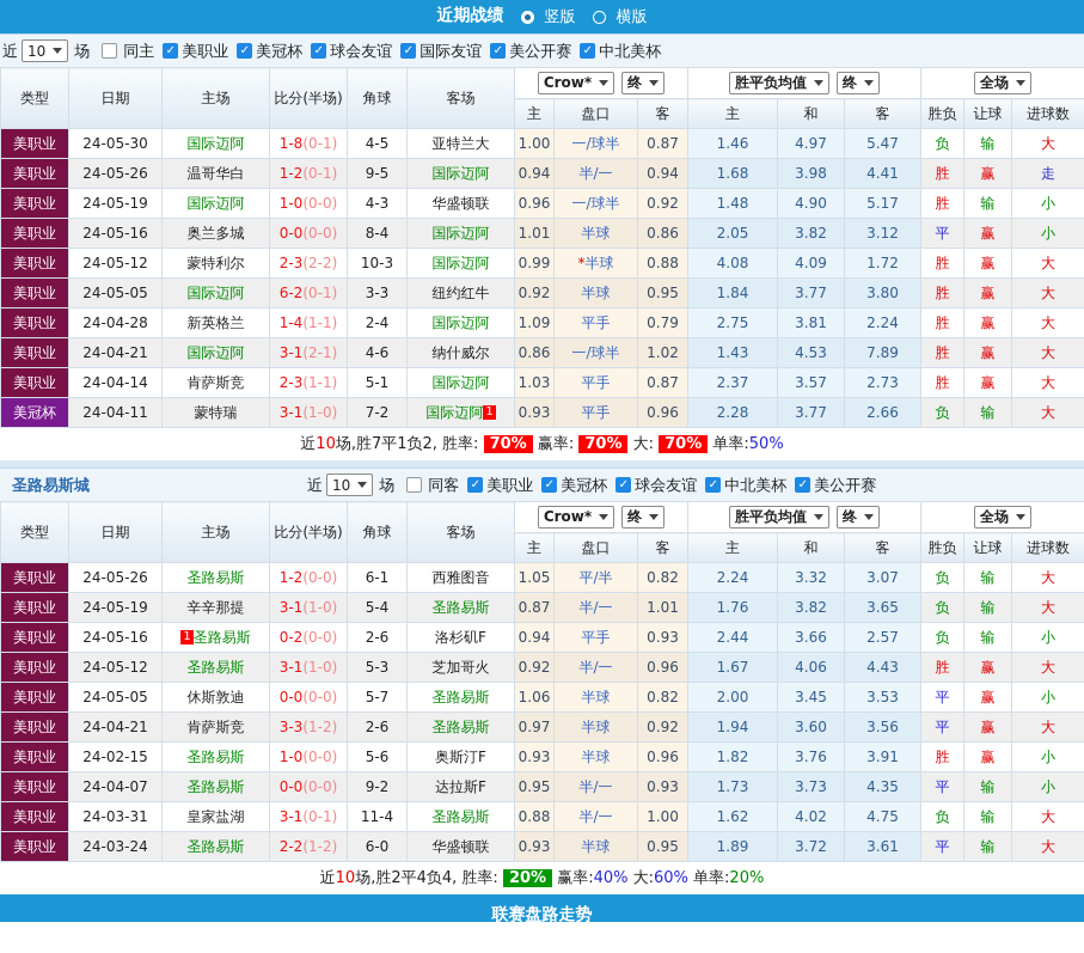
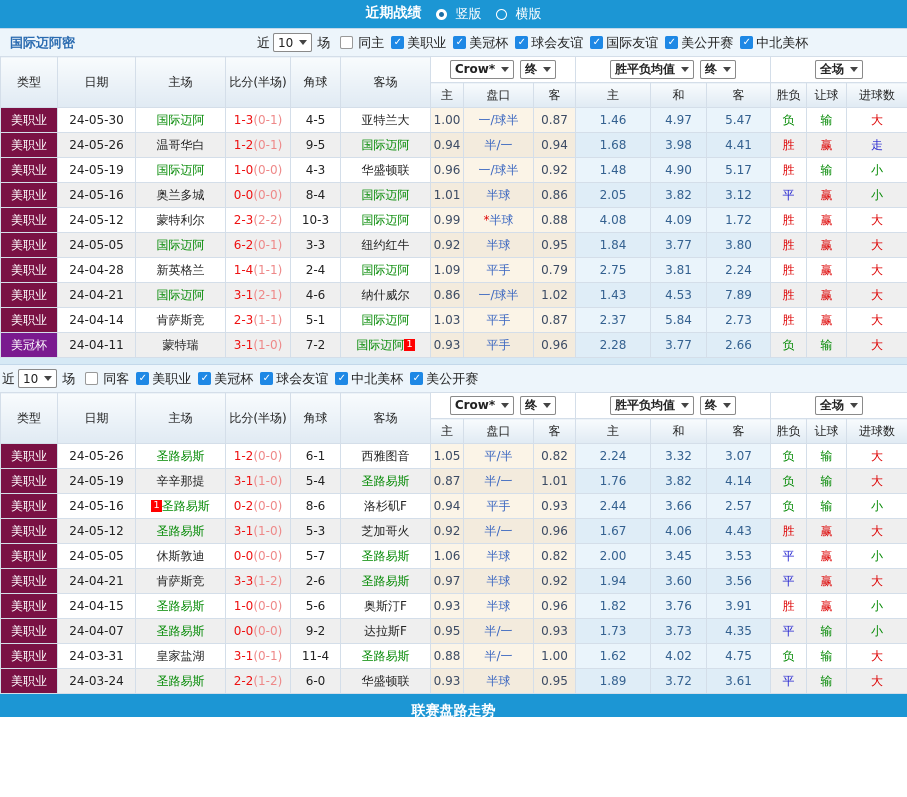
  近期战绩
  竖版
  横版
+ 国际迈阿密
  近
  10
  场
  同主
  ✓
  美职业
  ✓
  美冠杯
  ✓
  球会友谊
  ✓
  国际友谊
  ✓
  美公开赛
  ✓
  中北美杯
  类型	日期	主场	比分(半场)	角球	客场	Crow* 终	胜平负均值 终	全场
  主	盘口	客	主	和	客	胜负	让球	进球数
- 美职业	24-05-30	国际迈阿	1-8(0-1)	4-5	亚特兰大	1.00	一/球半	0.87	1.46	4.97	5.47	负	输	大
+ 美职业	24-05-30	国际迈阿	1-3(0-1)	4-5	亚特兰大	1.00	一/球半	0.87	1.46	4.97	5.47	负	输	大
  美职业	24-05-26	温哥华白	1-2(0-1)	9-5	国际迈阿	0.94	半/一	0.94	1.68	3.98	4.41	胜	赢	走
  美职业	24-05-19	国际迈阿	1-0(0-0)	4-3	华盛顿联	0.96	一/球半	0.92	1.48	4.90	5.17	胜	输	小
  美职业	24-05-16	奥兰多城	0-0(0-0)	8-4	国际迈阿	1.01	半球	0.86	2.05	3.82	3.12	平	赢	小
  美职业	24-05-12	蒙特利尔	2-3(2-2)	10-3	国际迈阿	0.99	*半球	0.88	4.08	4.09	1.72	胜	赢	大
  美职业	24-05-05	国际迈阿	6-2(0-1)	3-3	纽约红牛	0.92	半球	0.95	1.84	3.77	3.80	胜	赢	大
  美职业	24-04-28	新英格兰	1-4(1-1)	2-4	国际迈阿	1.09	平手	0.79	2.75	3.81	2.24	胜	赢	大
  美职业	24-04-21	国际迈阿	3-1(2-1)	4-6	纳什威尔	0.86	一/球半	1.02	1.43	4.53	7.89	胜	赢	大
- 美职业	24-04-14	肯萨斯竞	2-3(1-1)	5-1	国际迈阿	1.03	平手	0.87	2.37	3.57	2.73	胜	赢	大
+ 美职业	24-04-14	肯萨斯竞	2-3(1-1)	5-1	国际迈阿	1.03	平手	0.87	2.37	5.84	2.73	胜	赢	大
  美冠杯	24-04-11	蒙特瑞	3-1(1-0)	7-2	国际迈阿 1	0.93	平手	0.96	2.28	3.77	2.66	负	输	大
- 近10场,胜7平1负2, 胜率: 70% 赢率: 70% 大: 70% 单率:50%
- 圣路易斯城
  近
  10
  场
  同客
  ✓
  美职业
  ✓
  美冠杯
  ✓
  球会友谊
  ✓
  中北美杯
  ✓
  美公开赛
  类型	日期	主场	比分(半场)	角球	客场	Crow* 终	胜平负均值 终	全场
  主	盘口	客	主	和	客	胜负	让球	进球数
  美职业	24-05-26	圣路易斯	1-2(0-0)	6-1	西雅图音	1.05	平/半	0.82	2.24	3.32	3.07	负	输	大
- 美职业	24-05-19	辛辛那提	3-1(1-0)	5-4	圣路易斯	0.87	半/一	1.01	1.76	3.82	3.65	负	输	大
+ 美职业	24-05-19	辛辛那提	3-1(1-0)	5-4	圣路易斯	0.87	半/一	1.01	1.76	3.82	4.14	负	输	大
- 美职业	24-05-16	1 圣路易斯	0-2(0-0)	2-6	洛杉矶F	0.94	平手	0.93	2.44	3.66	2.57	负	输	小
+ 美职业	24-05-16	1 圣路易斯	0-2(0-0)	8-6	洛杉矶F	0.94	平手	0.93	2.44	3.66	2.57	负	输	小
  美职业	24-05-12	圣路易斯	3-1(1-0)	5-3	芝加哥火	0.92	半/一	0.96	1.67	4.06	4.43	胜	赢	大
  美职业	24-05-05	休斯敦迪	0-0(0-0)	5-7	圣路易斯	1.06	半球	0.82	2.00	3.45	3.53	平	赢	小
  美职业	24-04-21	肯萨斯竞	3-3(1-2)	2-6	圣路易斯	0.97	半球	0.92	1.94	3.60	3.56	平	赢	大
- 美职业	24-02-15	圣路易斯	1-0(0-0)	5-6	奥斯汀F	0.93	半球	0.96	1.82	3.76	3.91	胜	赢	小
+ 美职业	24-04-15	圣路易斯	1-0(0-0)	5-6	奥斯汀F	0.93	半球	0.96	1.82	3.76	3.91	胜	赢	小
  美职业	24-04-07	圣路易斯	0-0(0-0)	9-2	达拉斯F	0.95	半/一	0.93	1.73	3.73	4.35	平	输	小
  美职业	24-03-31	皇家盐湖	3-1(0-1)	11-4	圣路易斯	0.88	半/一	1.00	1.62	4.02	4.75	负	输	大
  美职业	24-03-24	圣路易斯	2-2(1-2)	6-0	华盛顿联	0.93	半球	0.95	1.89	3.72	3.61	平	输	大
- 近10场,胜2平4负4, 胜率: 20% 赢率:40% 大:60% 单率:20%
  联赛盘路走势
